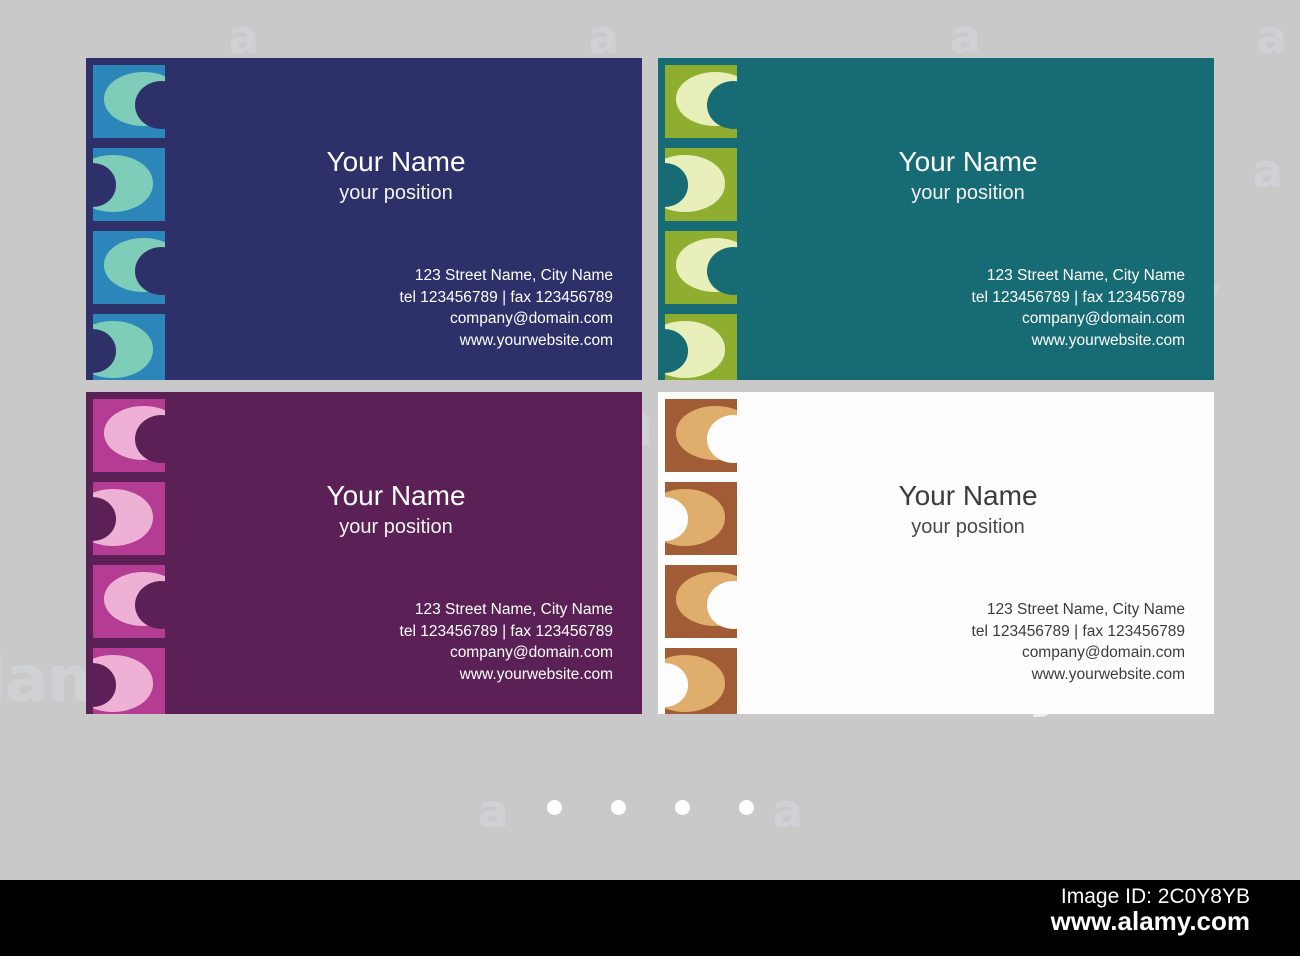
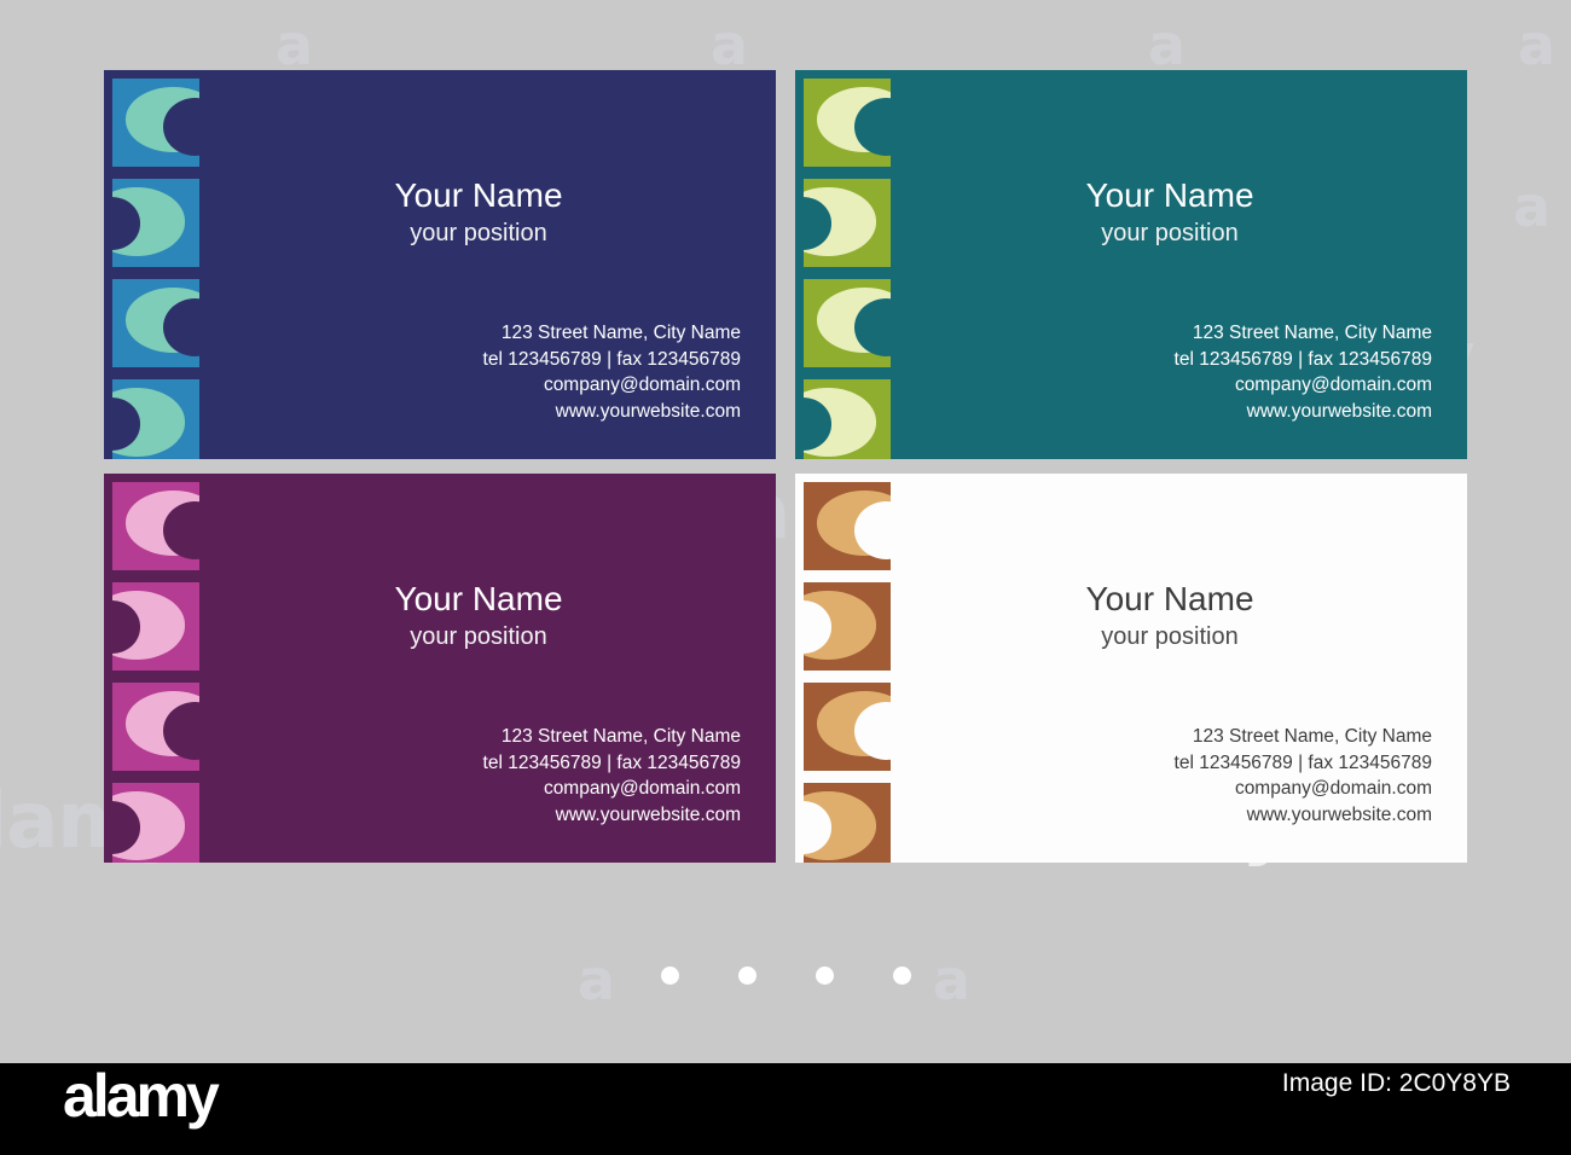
  a
  a
  a
  Your Name
  your position
  123 Street Name, City Name
  tel 123456789 | fax 123456789
  company@domain.com
  www.yourwebsite.com
  Your Name
  your position
  123 Street Name, City Name
  tel 123456789 | fax 123456789
  company@domain.com
  www.yourwebsite.com
  Your Name
  your position
  123 Street Name, City Name
  tel 123456789 | fax 123456789
  company@domain.com
  www.yourwebsite.com
  Your Name
  your position
  123 Street Name, City Name
  tel 123456789 | fax 123456789
  company@domain.com
  www.yourwebsite.com
+ alamy
  Image ID: 2C0Y8YB
- www.alamy.com
